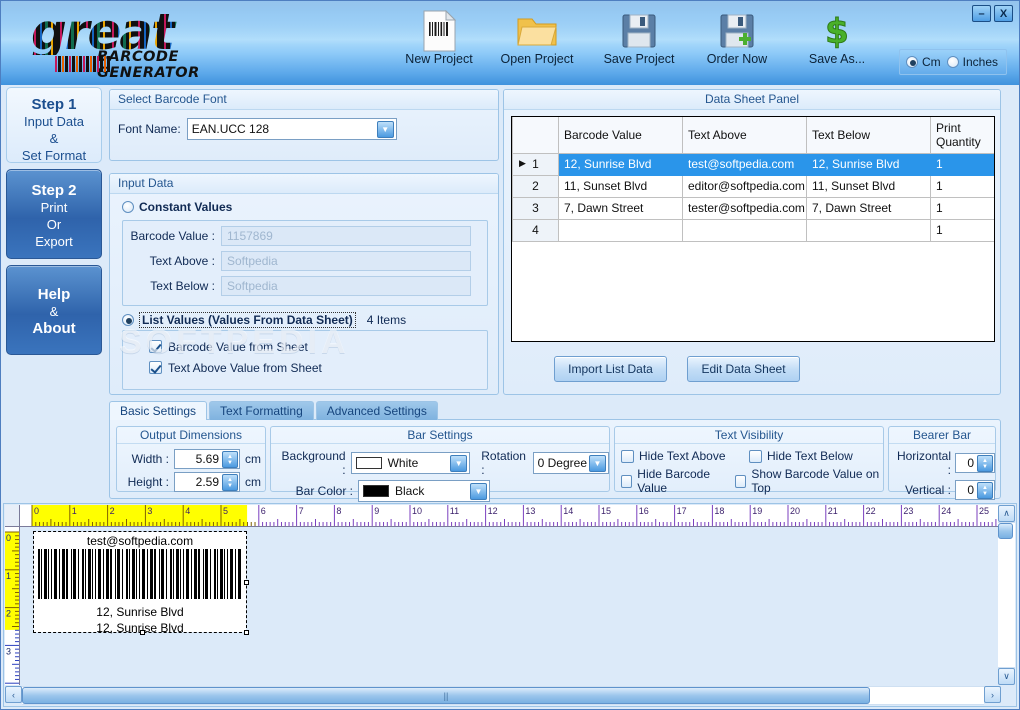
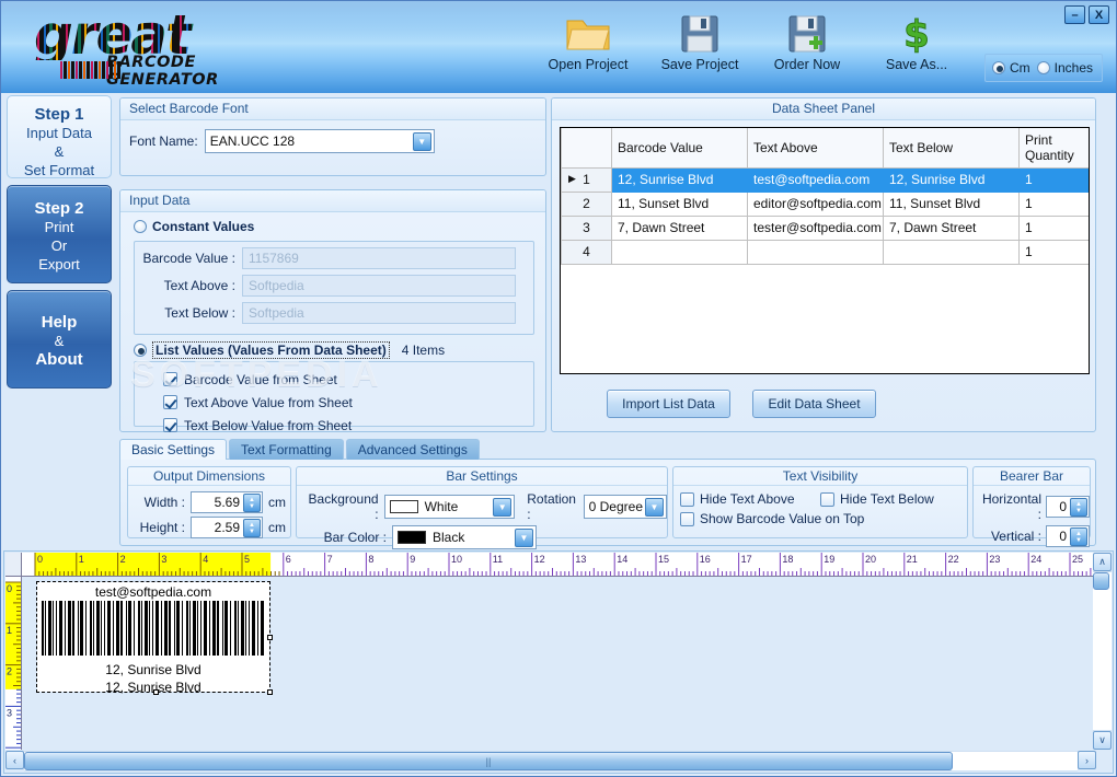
  great
  ARCODE GENERATOR
- New Project
  Open Project
  Save Project
  Order Now
  $
  Save As...
  Cm
  Inches
  –
  X
  Step 1
  Input Data
  &
  Set Format
  Step 2
  Print
  Or
  Export
  Help
  &
  About
  Select Barcode Font
  Font Name:
  EAN.UCC 128
  ▼
  Input Data
  Constant Values
  Barcode Value :
  1157869
  Text Above :
  Softpedia
  Text Below :
  Softpedia
  List Values (Values From Data Sheet)
  4 Items
  Barcode Value from Sheet
  Text Above Value from Sheet
+ Text Below Value from Sheet
  SOFTPEDIA
  Data Sheet Panel
  	Barcode Value	Text Above	Text Below	Print Quantity
  ▶ 1	12, Sunrise Blvd	test@softpedia.com	12, Sunrise Blvd	1
  2	11, Sunset Blvd	editor@softpedia.com	11, Sunset Blvd	1
  3	7, Dawn Street	tester@softpedia.com	7, Dawn Street	1
  4				1
  Import List Data
  Edit Data Sheet
  Basic Settings
  Text Formatting
  Advanced Settings
  Output Dimensions
  Width :
  5.69
  cm
  Height :
  2.59
  cm
  Bar Settings
  Background :
  White
  ▼
  Rotation :
  0 Degree
  ▼
  Bar Color :
  Black
  ▼
  Text Visibility
  Hide Text Above
  Hide Text Below
- Hide Barcode Value
  Show Barcode Value on Top
  Bearer Bar
  Horizontal :
  0
  Vertical :
  0
  0
  1
  2
  3
  4
  5
  6
  7
  8
  9
  10
  11
  12
  13
  14
  15
  16
  17
  18
  19
  20
  21
  22
  23
  24
  25
  0
  1
  2
  3
  test@softpedia.com
  12, Sunrise Blvd
  12, Sunrise Blvd
  ∧
  ∨
  ‹
  ||
  ›
